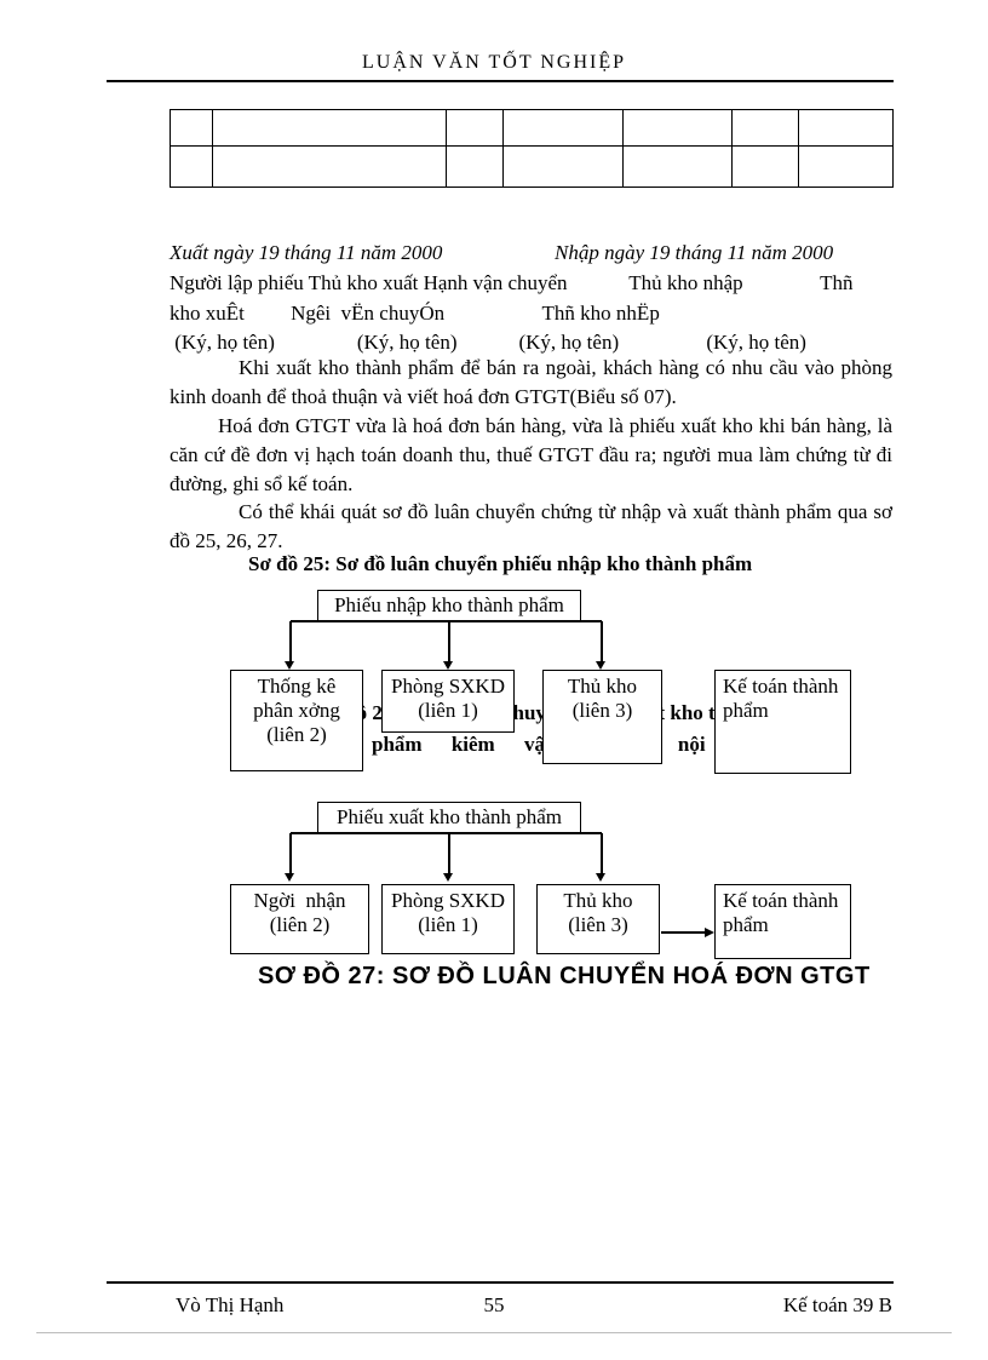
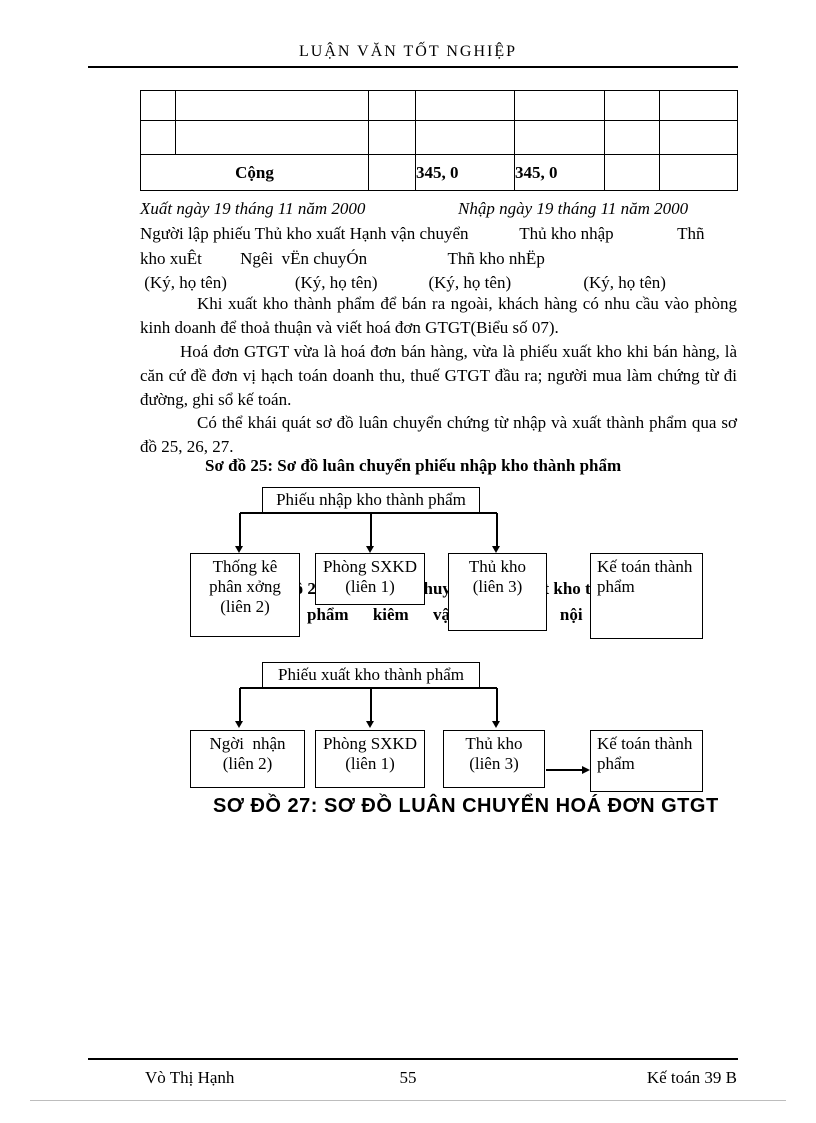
  LUẬN VĂN TỐT NGHIỆP
+ Cộng		345, 0	345, 0
  Xuất ngày 19 tháng 11 năm 2000
  Nhập ngày 19 tháng 11 năm 2000
  Người lập phiếu Thủ kho xuất Hạnh vận chuyển Thủ kho nhập Thñ
  kho xuÊt Ngêi vËn chuyÓn Thñ kho nhËp
  (Ký, họ tên) (Ký, họ tên) (Ký, họ tên) (Ký, họ tên)
  Khi xuất kho thành phẩm để bán ra ngoài, khách hàng có nhu cầu vào phòng kinh doanh để thoả thuận và viết hoá đơn GTGT(Biểu số 07).
  Hoá đơn GTGT vừa là hoá đơn bán hàng, vừa là phiếu xuất kho khi bán hàng, là căn cứ đề đơn vị hạch toán doanh thu, thuế GTGT đầu ra; người mua làm chứng từ đi đường, ghi sổ kế toán.
  Có thể khái quát sơ đồ luân chuyển chứng từ nhập và xuất thành phẩm qua sơ đồ 25, 26, 27.
  Sơ đồ 25: Sơ đồ luân chuyển phiếu nhập kho thành phẩm
  Phiếu nhập kho thành phẩm
  Thống kê
  phân xởng
  (liên 2)
  Phòng SXKD
  (liên 1)
  Thủ kho
  (liên 3)
  Kế toán thành
  phẩm
  Phiếu xuất kho thành phẩm
  Ngời nhận
  (liên 2)
  Phòng SXKD
  (liên 1)
  Thủ kho
  (liên 3)
  Kế toán thành
  phẩm
  SƠ ĐỒ 27: SƠ ĐỒ LUÂN CHUYỂN HOÁ ĐƠN GTGT
  Vò Thị Hạnh
  55
  Kế toán 39 B
